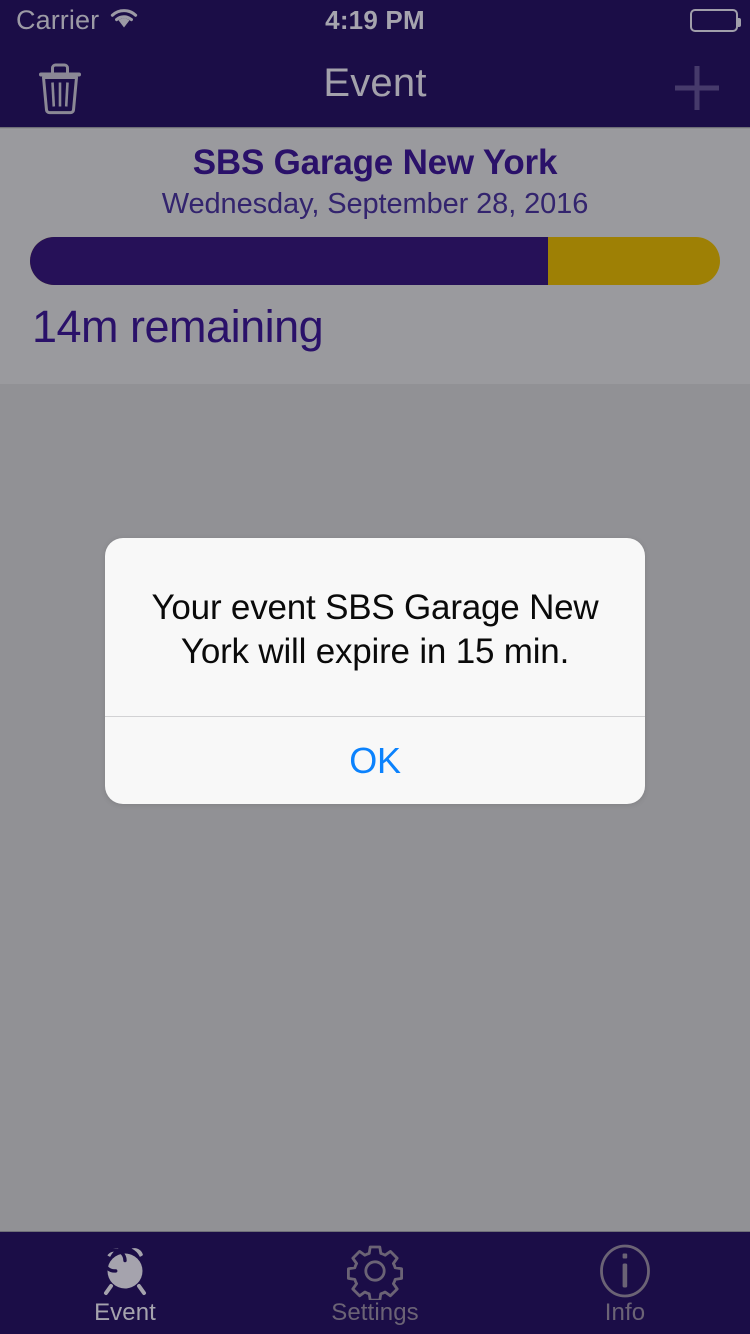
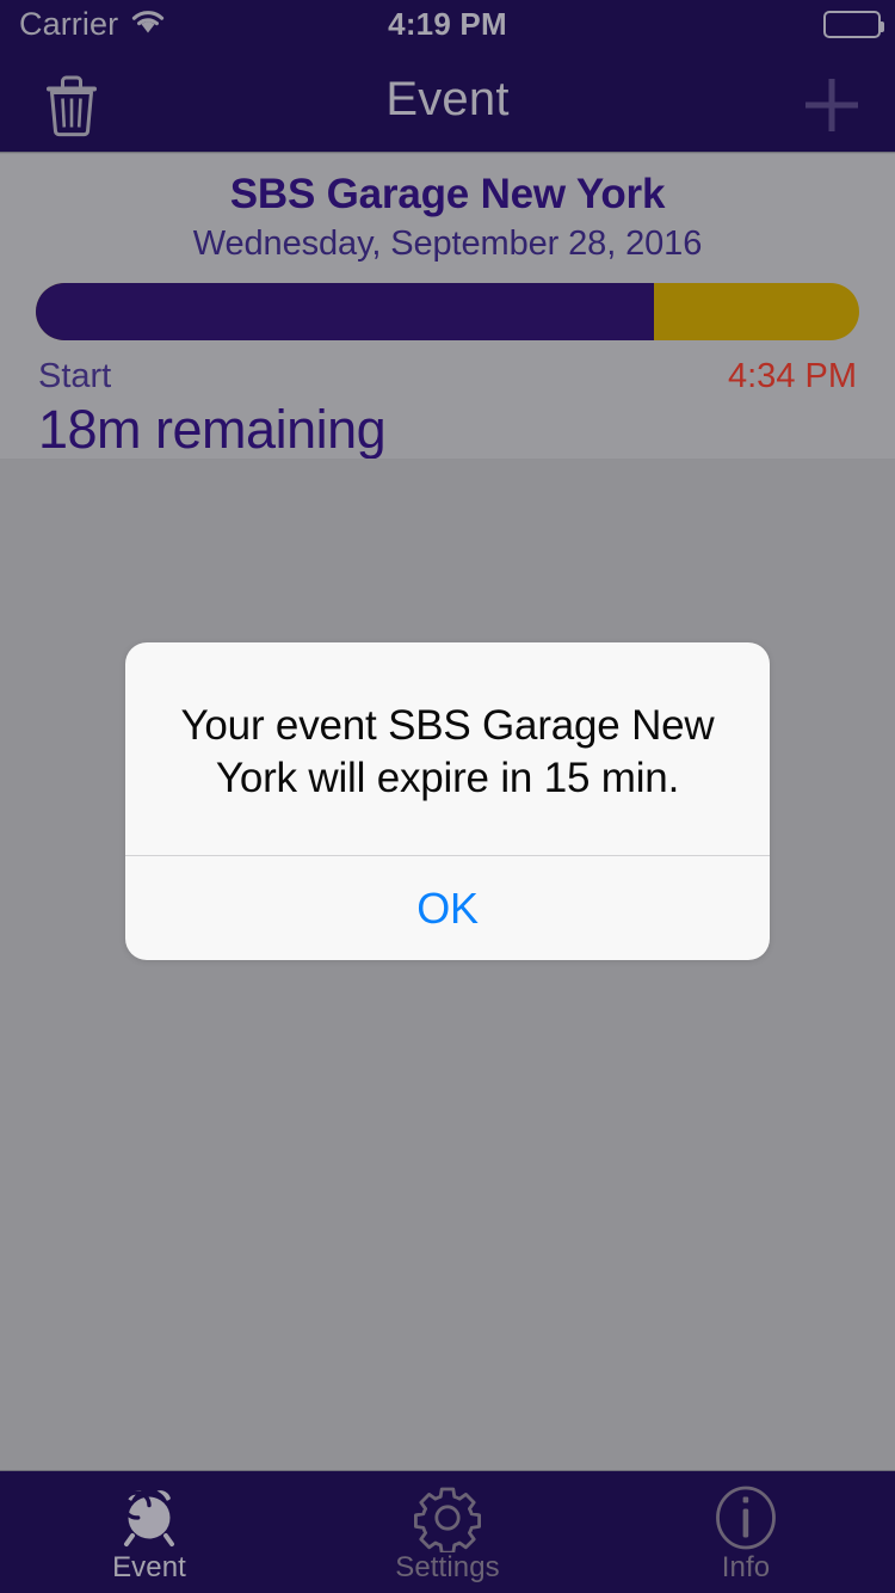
  Carrier
  4:19 PM
  Event
  SBS Garage New York
  Wednesday, September 28, 2016
+ Start
+ 4:34 PM
- 14m remaining
+ 18m remaining
  Your event SBS Garage New York will expire in 15 min.
  OK
  Event
  Settings
  Info
